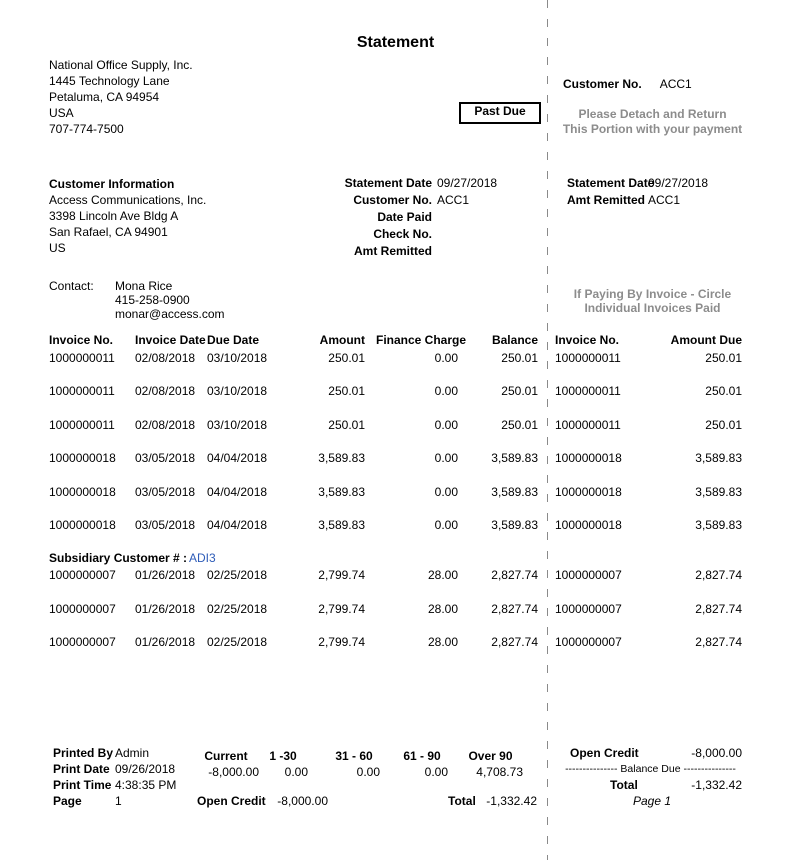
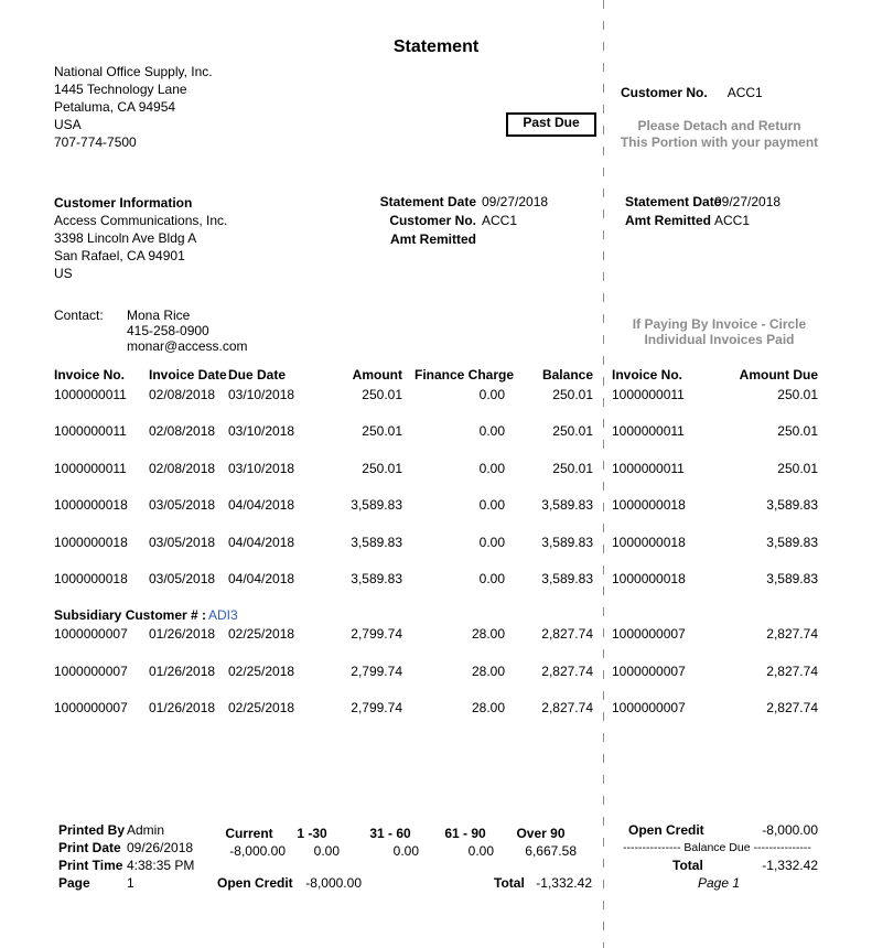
  Statement
  National Office Supply, Inc.
  1445 Technology Lane
  Petaluma, CA 94954
  USA
  707-774-7500
  Customer No. ACC1
  Past Due
  Please Detach and Return
  This Portion with your payment
  Customer Information
  Access Communications, Inc.
  3398 Lincoln Ave Bldg A
  San Rafael, CA 94901
  US
  Statement Date
  09/27/2018
  Customer No.
  ACC1
- Date Paid
- Check No.
  Amt Remitted
  Statement Date
  09/27/2018
  Amt Remitted
  ACC1
  Contact:
  Mona Rice
  415-258-0900
  monar@access.com
  If Paying By Invoice - Circle
  Individual Invoices Paid
  Invoice No.
  Invoice Date
  Due Date
  Amount
  Finance Charge
  Balance
  Invoice No.
  Amount Due
  1000000011
  02/08/2018
  03/10/2018
  250.01
  0.00
  250.01
  1000000011
  250.01
  1000000011
  02/08/2018
  03/10/2018
  250.01
  0.00
  250.01
  1000000011
  250.01
  1000000011
  02/08/2018
  03/10/2018
  250.01
  0.00
  250.01
  1000000011
  250.01
  1000000018
  03/05/2018
  04/04/2018
  3,589.83
  0.00
  3,589.83
  1000000018
  3,589.83
  1000000018
  03/05/2018
  04/04/2018
  3,589.83
  0.00
  3,589.83
  1000000018
  3,589.83
  1000000018
  03/05/2018
  04/04/2018
  3,589.83
  0.00
  3,589.83
  1000000018
  3,589.83
  Subsidiary Customer # :
  ADI3
  1000000007
  01/26/2018
  02/25/2018
  2,799.74
  28.00
  2,827.74
  1000000007
  2,827.74
  1000000007
  01/26/2018
  02/25/2018
  2,799.74
  28.00
  2,827.74
  1000000007
  2,827.74
  1000000007
  01/26/2018
  02/25/2018
  2,799.74
  28.00
  2,827.74
  1000000007
  2,827.74
  Printed By
  Admin
  Print Date
  09/26/2018
  Print Time
  4:38:35 PM
  Page
  1
  Current
  -8,000.00
  1 -30
  0.00
  31 - 60
  0.00
  61 - 90
  0.00
  Over 90
- 4,708.73
+ 6,667.58
  Open Credit
  -8,000.00
  Total
  -1,332.42
  Open Credit
  -8,000.00
  --------------- Balance Due ---------------
  Total
  -1,332.42
  Page 1
